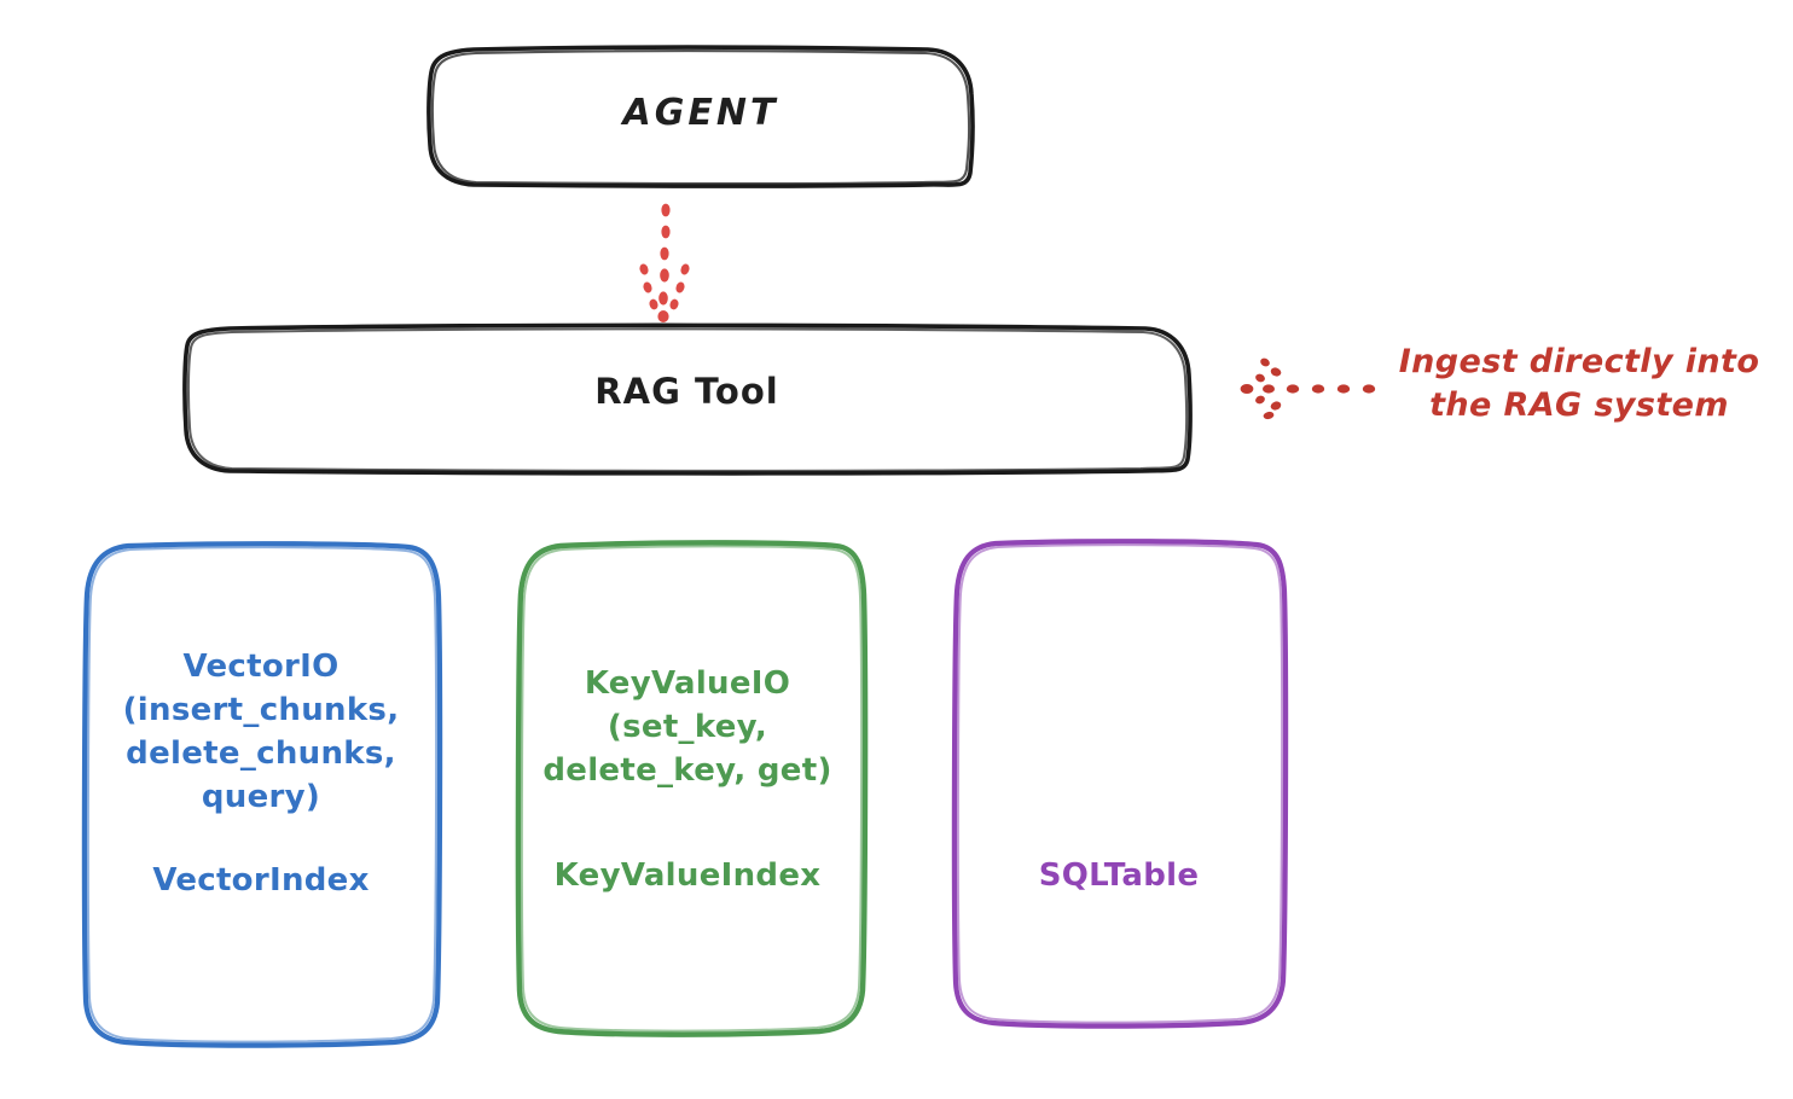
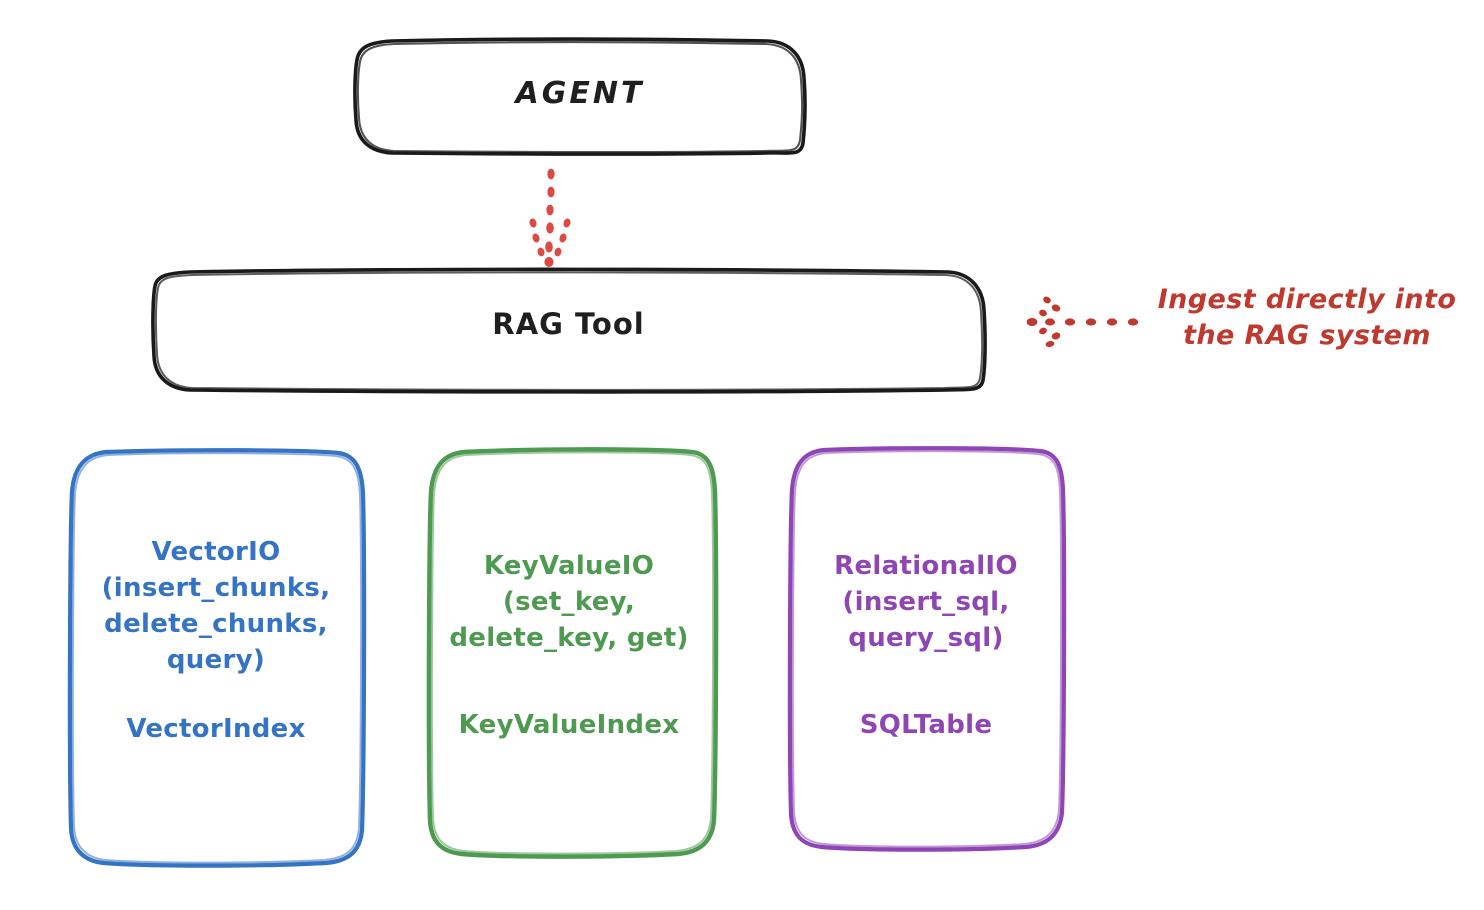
  AGENT
  RAG Tool
  VectorIO
  (insert_chunks,
  delete_chunks,
  query)
  VectorIndex
  KeyValueIO
  (set_key,
  delete_key, get)
  KeyValueIndex
+ RelationalIO
+ (insert_sql,
+ query_sql)
  SQLTable
  Ingest directly into
  the RAG system
